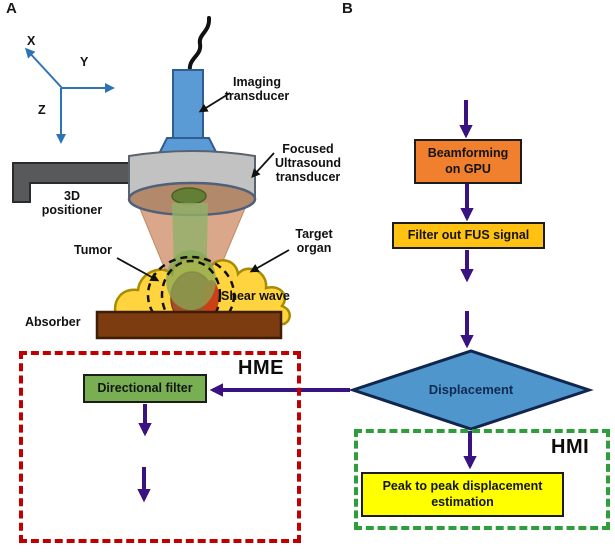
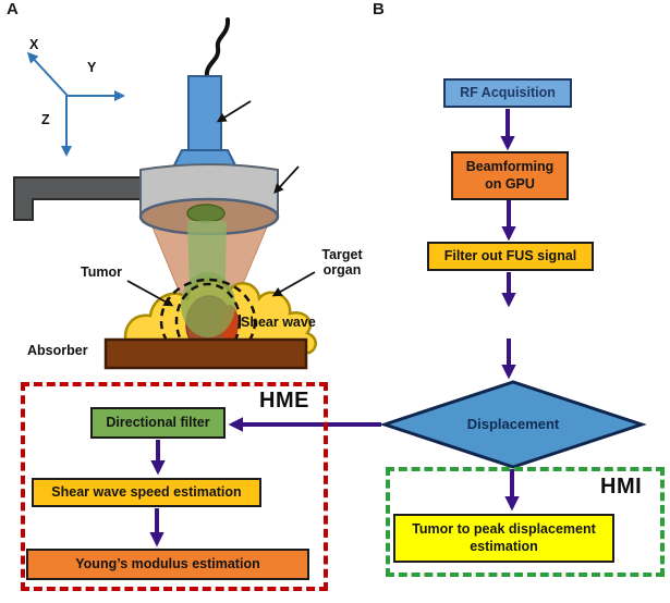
  A
  B
  X
  Y
  Z
- Imaging transducer
- Focused Ultrasound transducer
- 3D positioner
  Tumor
  Target organ
  Shear wave
  Absorber
  HME
  Directional filter
+ Shear wave speed estimation
+ Young’s modulus estimation
+ RF Acquisition
  Beamforming on GPU
  Filter out FUS signal
  Displacement
  HMI
- Peak to peak displacement estimation
+ Tumor to peak displacement estimation
